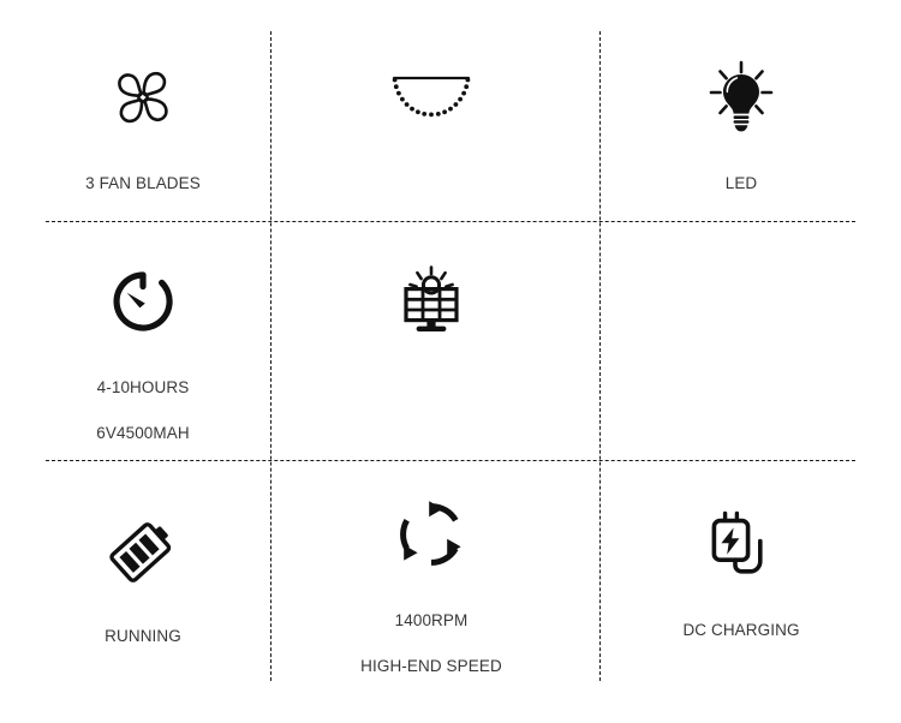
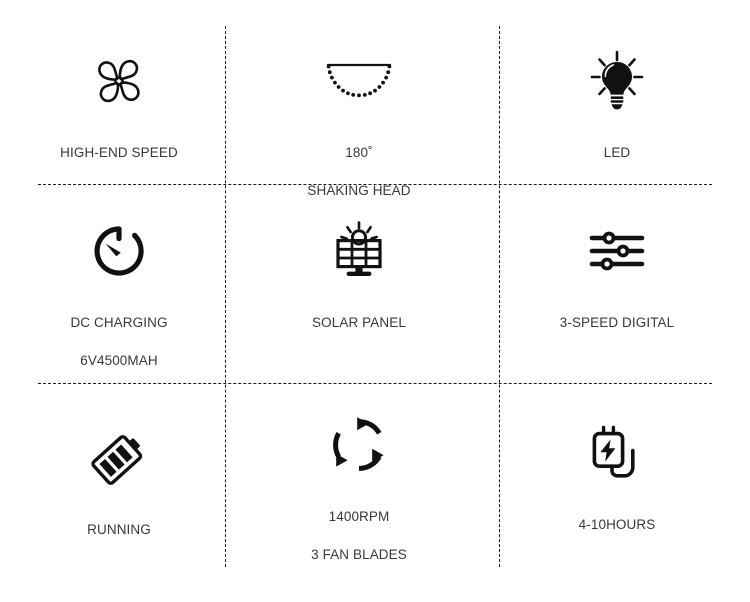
- 3 FAN BLADES
+ HIGH-END SPEED
+ 180˚
+ SHAKING HEAD
  LED
- 4-10HOURS
+ DC CHARGING
  6V4500MAH
+ SOLAR PANEL
+ 3-SPEED DIGITAL
  RUNNING
  1400RPM
- HIGH-END SPEED
+ 3 FAN BLADES
- DC CHARGING
+ 4-10HOURS
